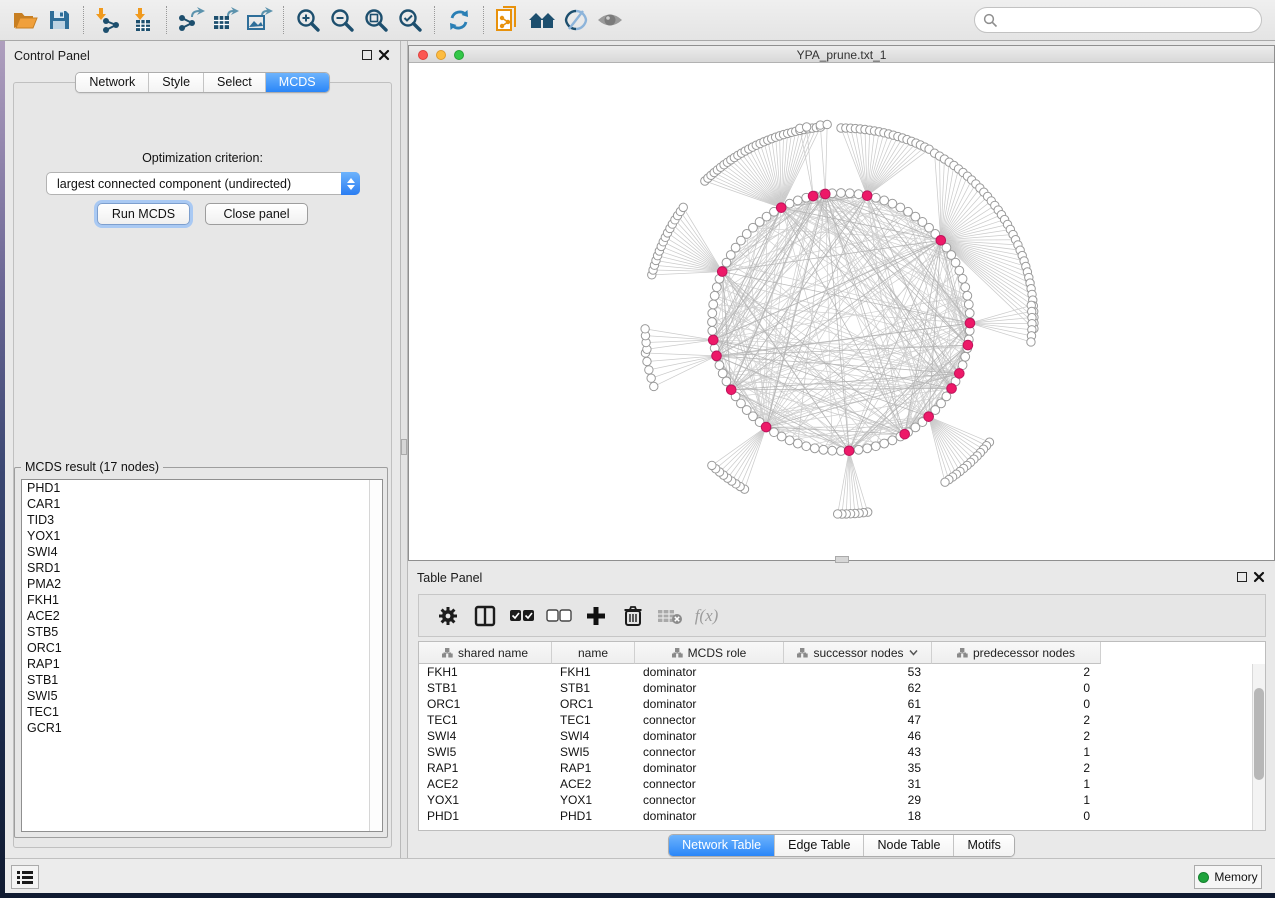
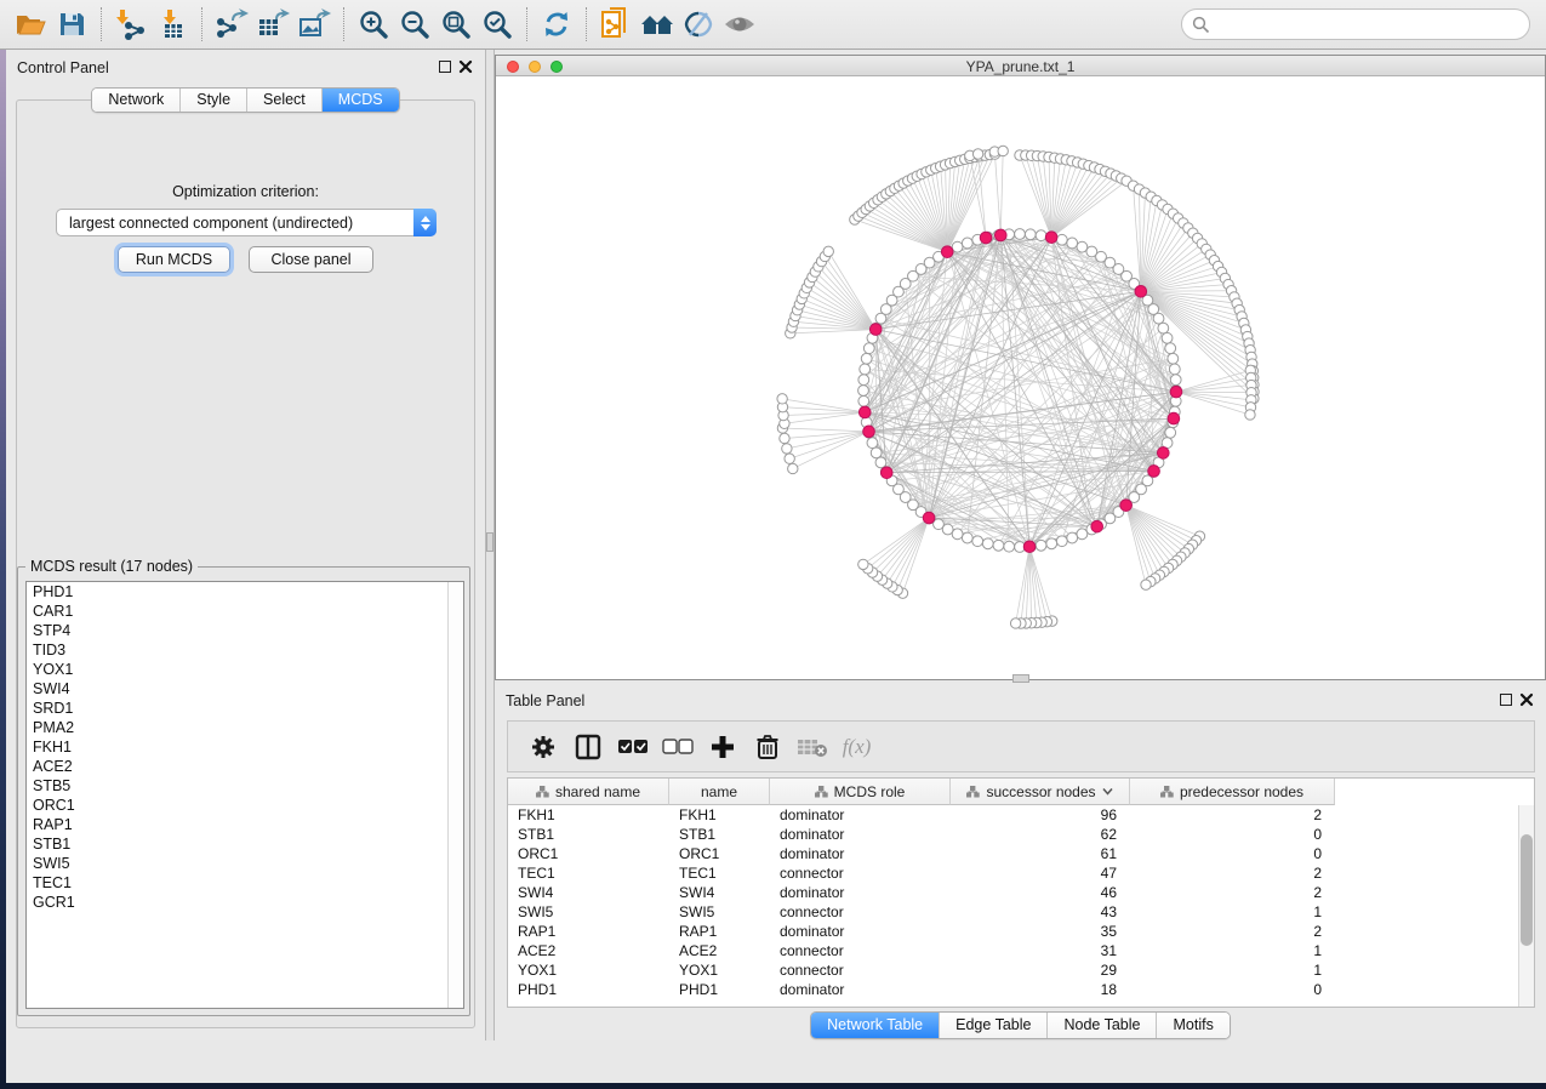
  Control Panel
  Network
  Style
  Select
  MCDS
  Optimization criterion:
  largest connected component (undirected)
  Run MCDS
  Close panel
  MCDS result (17 nodes)
  PHD1
  CAR1
+ STP4
  TID3
  YOX1
  SWI4
  SRD1
  PMA2
  FKH1
  ACE2
  STB5
  ORC1
  RAP1
  STB1
  SWI5
  TEC1
  GCR1
  YPA_prune.txt_1
  Table Panel
  f(x)
  shared name
  name
  MCDS role
  successor nodes
  predecessor nodes
  FKH1
  FKH1
  dominator
- 53
+ 96
  2
  STB1
  STB1
  dominator
  62
  0
  ORC1
  ORC1
  dominator
  61
  0
  TEC1
  TEC1
  connector
  47
  2
  SWI4
  SWI4
  dominator
  46
  2
  SWI5
  SWI5
  connector
  43
  1
  RAP1
  RAP1
  dominator
  35
  2
  ACE2
  ACE2
  connector
  31
  1
  YOX1
  YOX1
  connector
  29
  1
  PHD1
  PHD1
  dominator
  18
  0
  Network Table
  Edge Table
  Node Table
  Motifs
- Memory
